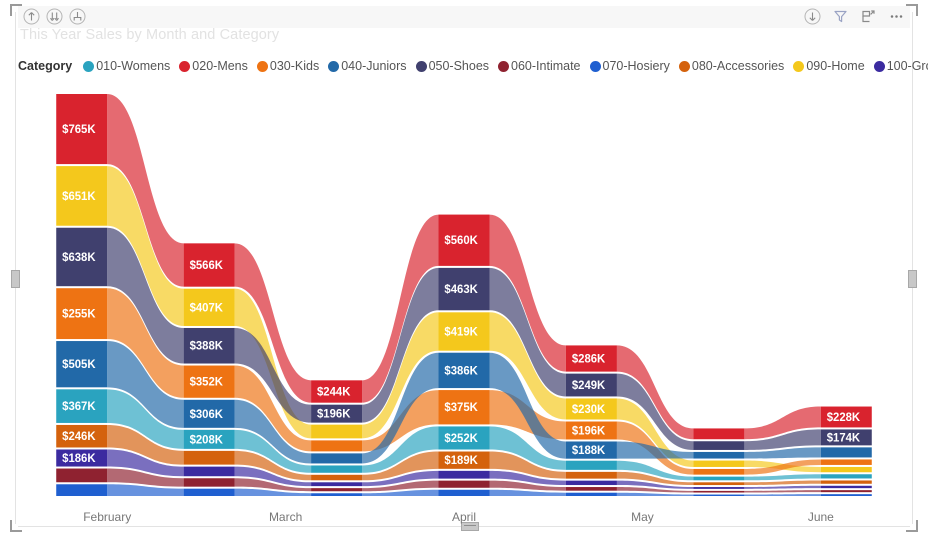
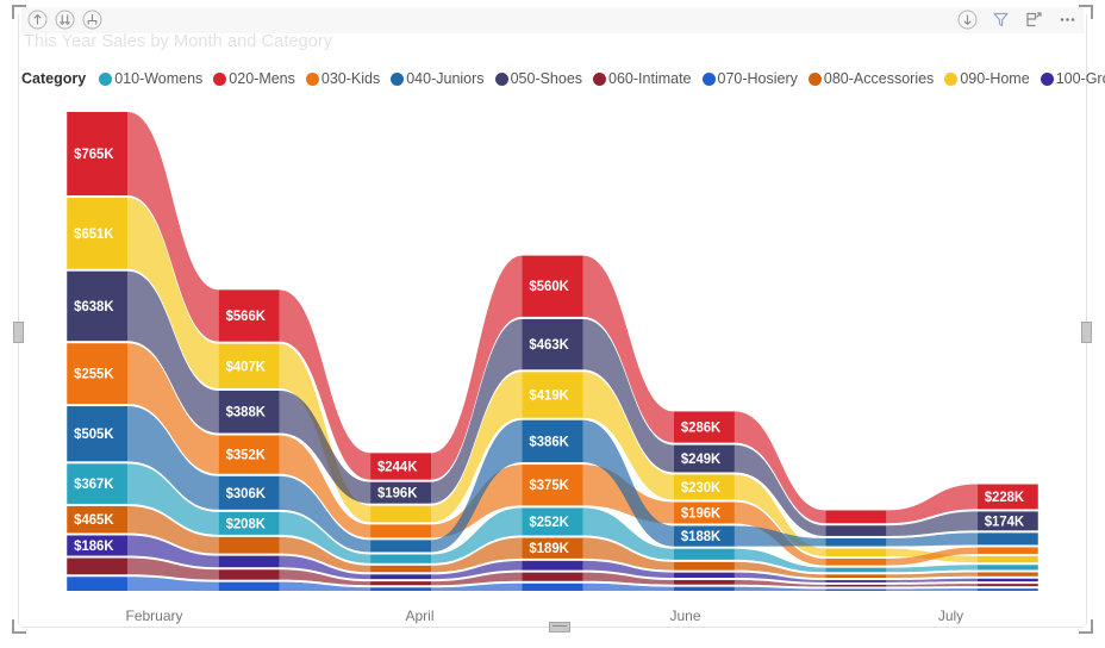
  This Year Sales by Month and Category
  Category
  010-Womens
  020-Mens
  030-Kids
  040-Juniors
  050-Shoes
  060-Intimate
  070-Hosiery
  080-Accessories
  090-Home
  $765K
  $651K
  $638K
  $255K
  $505K
  $367K
- $246K
+ $465K
  $186K
  $566K
  $407K
  $388K
  $352K
  $306K
  $208K
  $244K
  $196K
  $560K
  $463K
  $419K
  $386K
  $375K
  $252K
  $189K
  $286K
  $249K
  $230K
  $196K
  $188K
  $228K
  $174K
  February
- March
  April
- May
  June
+ July
